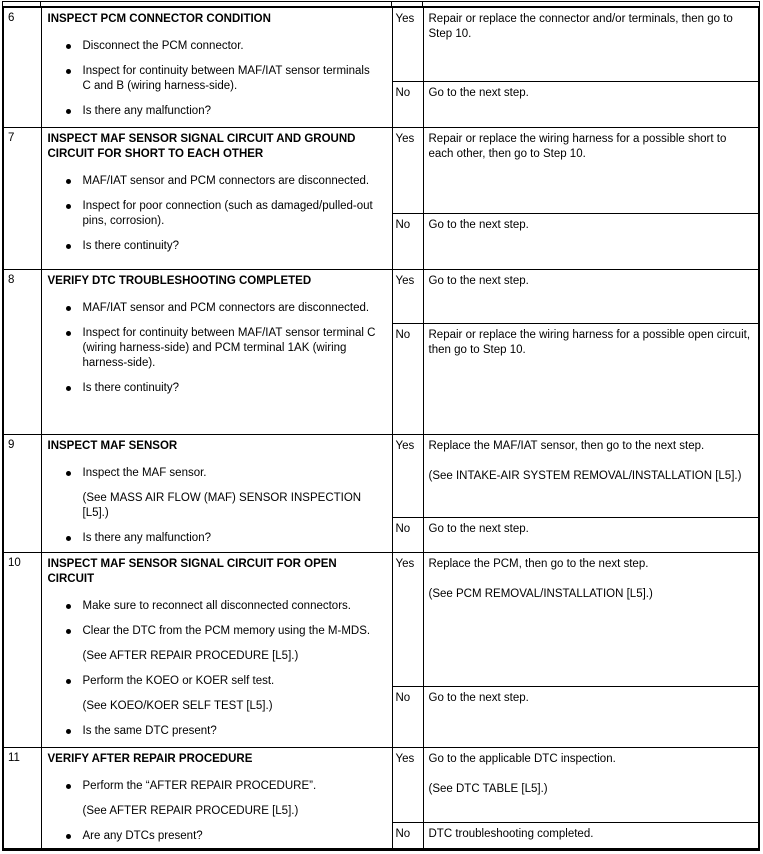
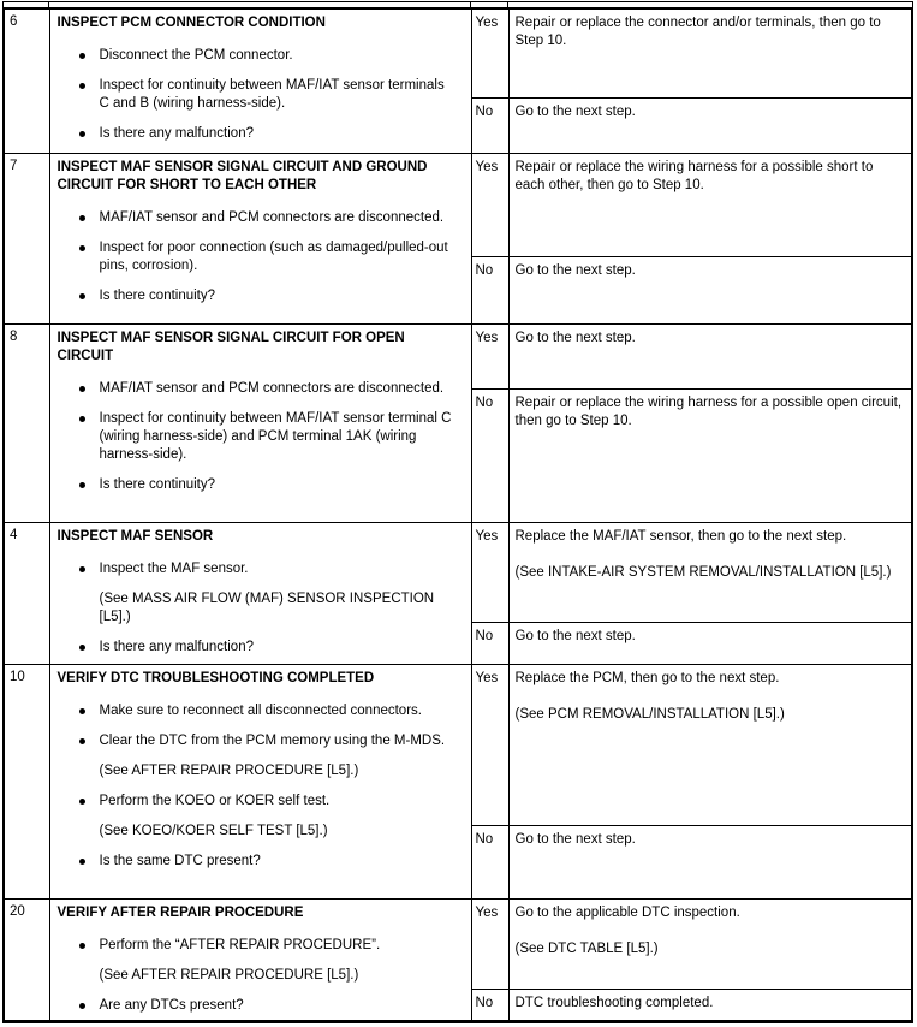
  6	INSPECT PCM CONNECTOR CONDITION Disconnect the PCM connector.Inspect for continuity between MAF/IAT sensor terminals C and B (wiring harness-side).Is there any malfunction?	Yes	Repair or replace the connector and/or terminals, then go to Step 10.
  No	Go to the next step.
  7	INSPECT MAF SENSOR SIGNAL CIRCUIT AND GROUND CIRCUIT FOR SHORT TO EACH OTHER MAF/IAT sensor and PCM connectors are disconnected.Inspect for poor connection (such as damaged/pulled-out pins, corrosion).Is there continuity?	Yes	Repair or replace the wiring harness for a possible short to each other, then go to Step 10.
  No	Go to the next step.
- 8	VERIFY DTC TROUBLESHOOTING COMPLETED MAF/IAT sensor and PCM connectors are disconnected.Inspect for continuity between MAF/IAT sensor terminal C (wiring harness-side) and PCM terminal 1AK (wiring harness-side).Is there continuity?	Yes	Go to the next step.
+ 8	INSPECT MAF SENSOR SIGNAL CIRCUIT FOR OPEN CIRCUIT MAF/IAT sensor and PCM connectors are disconnected.Inspect for continuity between MAF/IAT sensor terminal C (wiring harness-side) and PCM terminal 1AK (wiring harness-side).Is there continuity?	Yes	Go to the next step.
  No	Repair or replace the wiring harness for a possible open circuit, then go to Step 10.
- 9	INSPECT MAF SENSOR Inspect the MAF sensor.(See MASS AIR FLOW (MAF) SENSOR INSPECTION [L5].)Is there any malfunction?	Yes	Replace the MAF/IAT sensor, then go to the next step.(See INTAKE-AIR SYSTEM REMOVAL/INSTALLATION [L5].)
+ 4	INSPECT MAF SENSOR Inspect the MAF sensor.(See MASS AIR FLOW (MAF) SENSOR INSPECTION [L5].)Is there any malfunction?	Yes	Replace the MAF/IAT sensor, then go to the next step.(See INTAKE-AIR SYSTEM REMOVAL/INSTALLATION [L5].)
  No	Go to the next step.
- 10	INSPECT MAF SENSOR SIGNAL CIRCUIT FOR OPEN CIRCUIT Make sure to reconnect all disconnected connectors.Clear the DTC from the PCM memory using the M-MDS.(See AFTER REPAIR PROCEDURE [L5].)Perform the KOEO or KOER self test.(See KOEO/KOER SELF TEST [L5].)Is the same DTC present?	Yes	Replace the PCM, then go to the next step.(See PCM REMOVAL/INSTALLATION [L5].)
+ 10	VERIFY DTC TROUBLESHOOTING COMPLETED Make sure to reconnect all disconnected connectors.Clear the DTC from the PCM memory using the M-MDS.(See AFTER REPAIR PROCEDURE [L5].)Perform the KOEO or KOER self test.(See KOEO/KOER SELF TEST [L5].)Is the same DTC present?	Yes	Replace the PCM, then go to the next step.(See PCM REMOVAL/INSTALLATION [L5].)
  No	Go to the next step.
- 11	VERIFY AFTER REPAIR PROCEDURE Perform the “AFTER REPAIR PROCEDURE”.(See AFTER REPAIR PROCEDURE [L5].)Are any DTCs present?	Yes	Go to the applicable DTC inspection.(See DTC TABLE [L5].)
+ 20	VERIFY AFTER REPAIR PROCEDURE Perform the “AFTER REPAIR PROCEDURE”.(See AFTER REPAIR PROCEDURE [L5].)Are any DTCs present?	Yes	Go to the applicable DTC inspection.(See DTC TABLE [L5].)
  No	DTC troubleshooting completed.
